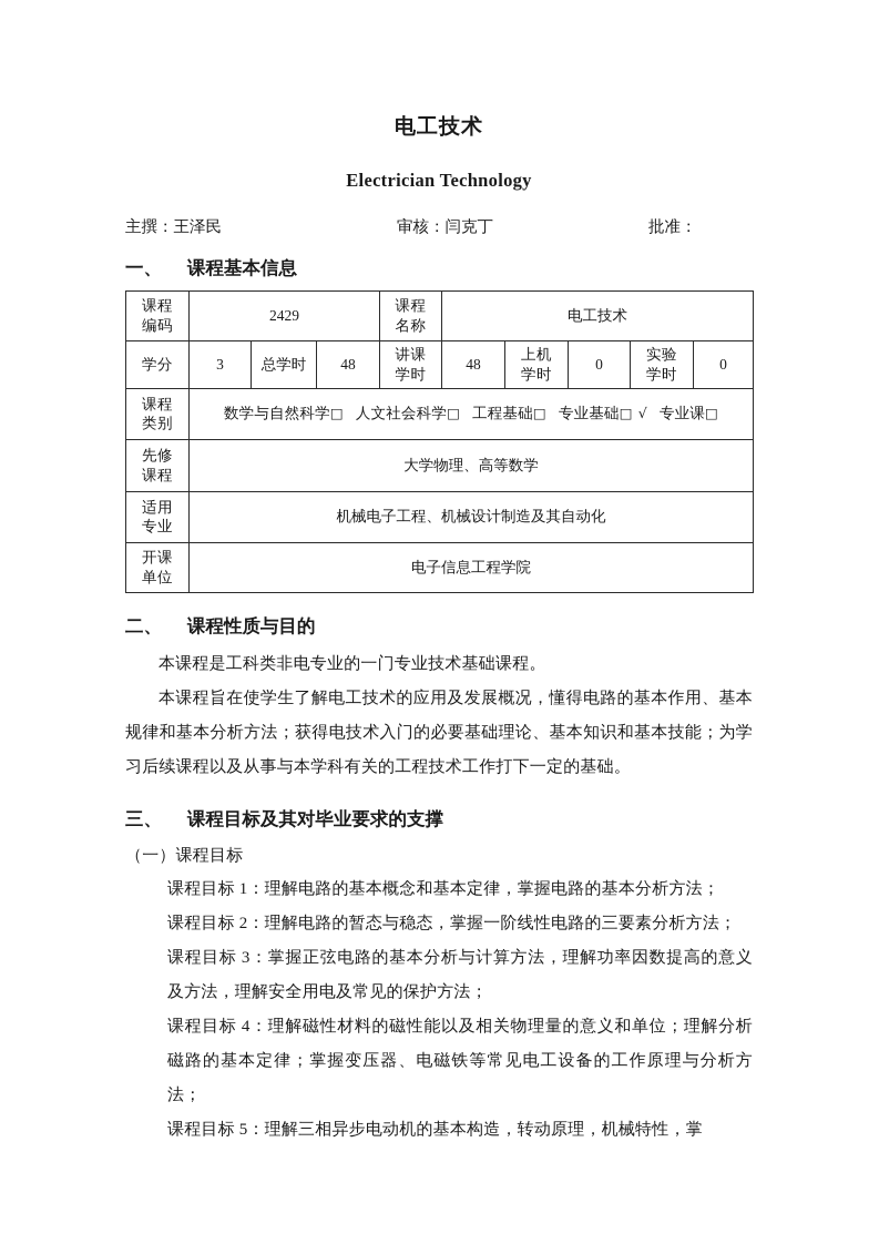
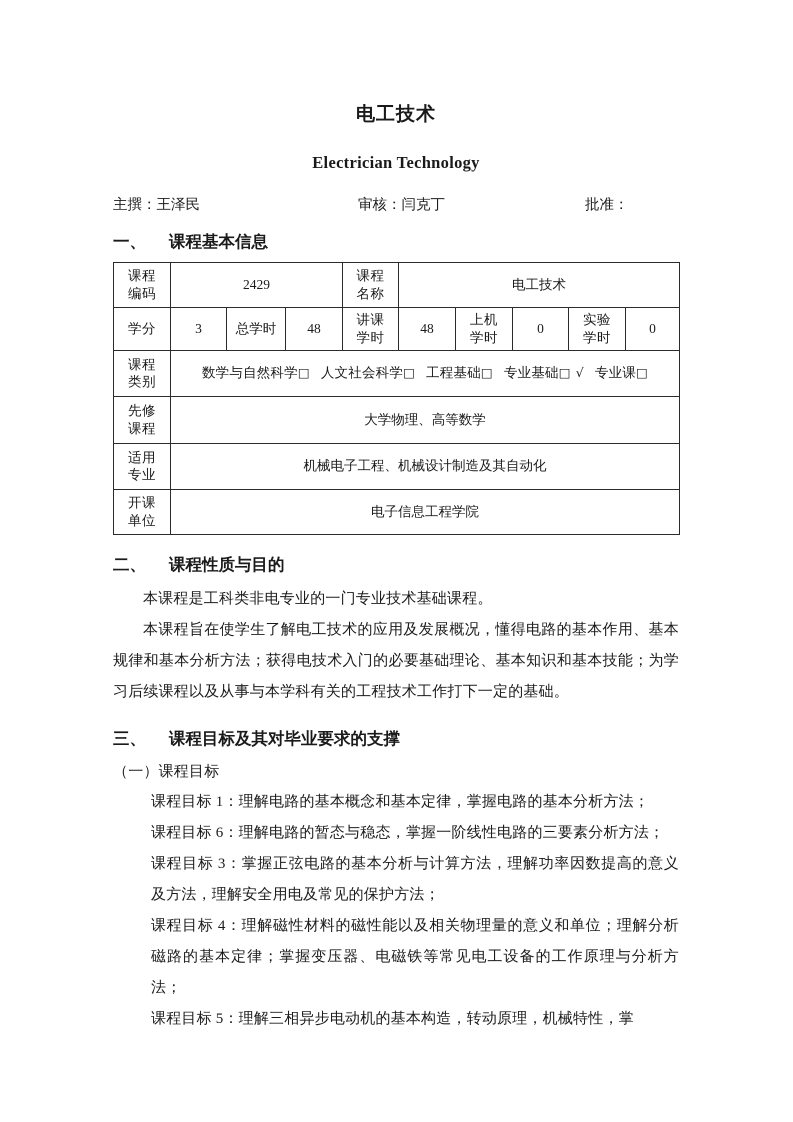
  电工技术
  Electrician Technology
  主撰：王泽民
  审核：闫克丁
  批准：
  一、
  课程基本信息
  课程 编码	2429	课程 名称	电工技术
  学分	3	总学时	48	讲课 学时	48	上机 学时	0	实验 学时	0
  课程 类别	数学与自然科学□ 人文社会科学□ 工程基础□ 专业基础□ √ 专业课□
  先修 课程	大学物理、高等数学
  适用 专业	机械电子工程、机械设计制造及其自动化
  开课 单位	电子信息工程学院
  二、
  课程性质与目的
  本课程是工科类非电专业的一门专业技术基础课程。
  本课程旨在使学生了解电工技术的应用及发展概况，懂得电路的基本作用、基本规律和基本分析方法；获得电技术入门的必要基础理论、基本知识和基本技能；为学习后续课程以及从事与本学科有关的工程技术工作打下一定的基础。
  三、
  课程目标及其对毕业要求的支撑
  （一）课程目标
  课程目标 1：理解电路的基本概念和基本定律，掌握电路的基本分析方法；
- 课程目标 2：理解电路的暂态与稳态，掌握一阶线性电路的三要素分析方法；
+ 课程目标 6：理解电路的暂态与稳态，掌握一阶线性电路的三要素分析方法；
  课程目标 3：掌握正弦电路的基本分析与计算方法，理解功率因数提高的意义及方法，理解安全用电及常见的保护方法；
  课程目标 4：理解磁性材料的磁性能以及相关物理量的意义和单位；理解分析磁路的基本定律；掌握变压器、电磁铁等常见电工设备的工作原理与分析方法；
  课程目标 5：理解三相异步电动机的基本构造，转动原理，机械特性，掌
